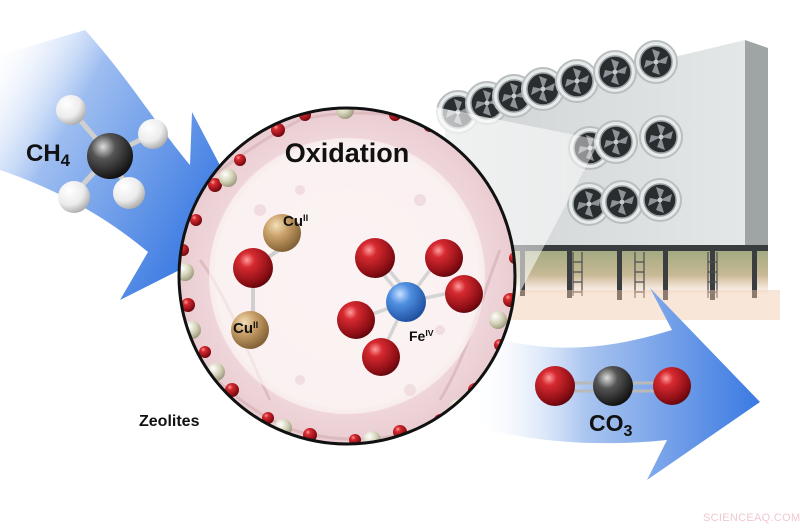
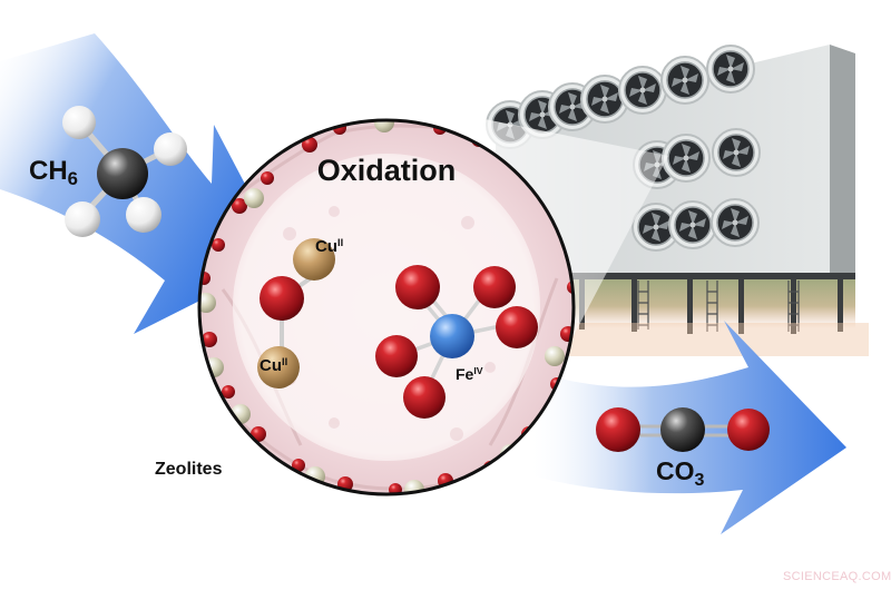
- CH4
+ CH6
  Oxidation
  CuII
  CuII
  FeIV
  Zeolites
  CO3
  SCIENCEAQ.COM
